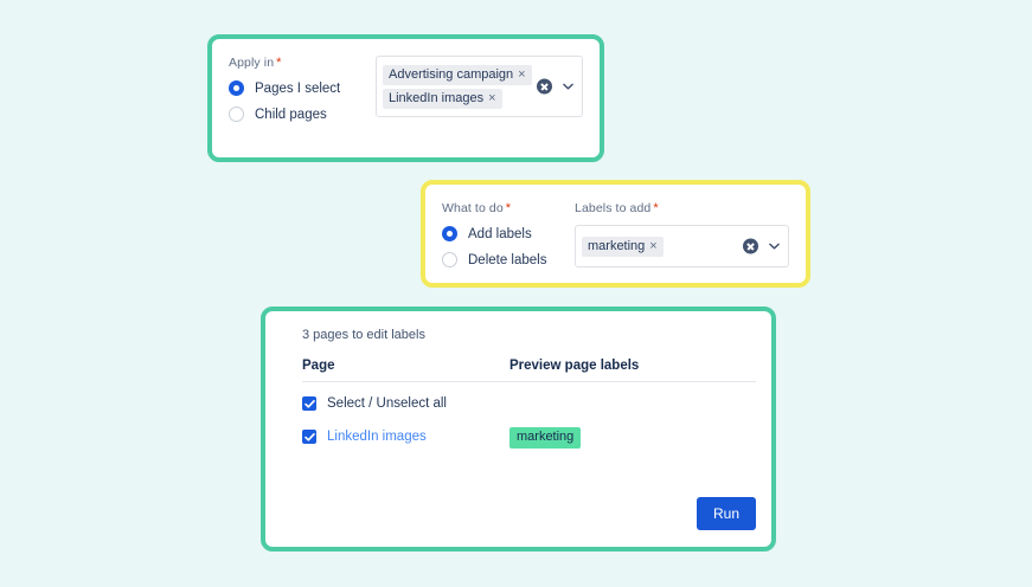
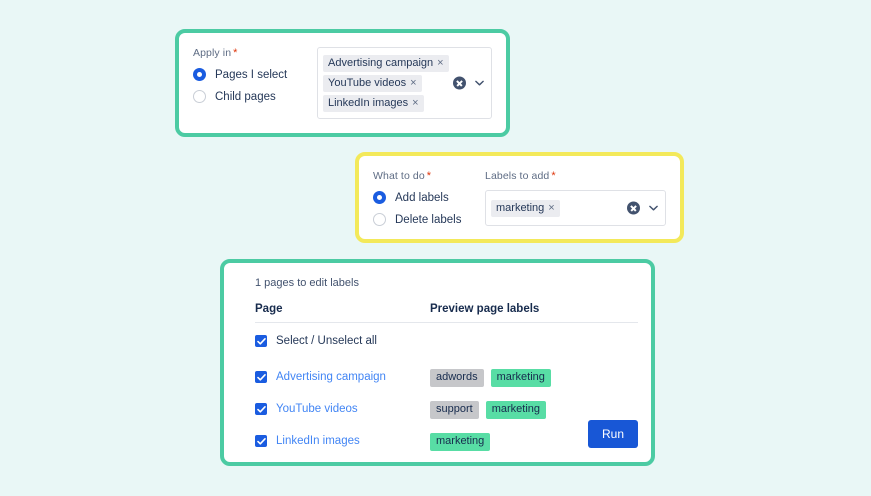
  Apply in *
  Pages I select
  Child pages
  Advertising campaign ×
+ YouTube videos ×
  LinkedIn images ×
  What to do *
  Add labels
  Delete labels
  Labels to add *
  marketing ×
- 3 pages to edit labels
+ 1 pages to edit labels
  Page	Preview page labels
  Select / Unselect all
+ Advertising campaign	adwords marketing
+ YouTube videos	support marketing
  LinkedIn images	marketing
  Run
